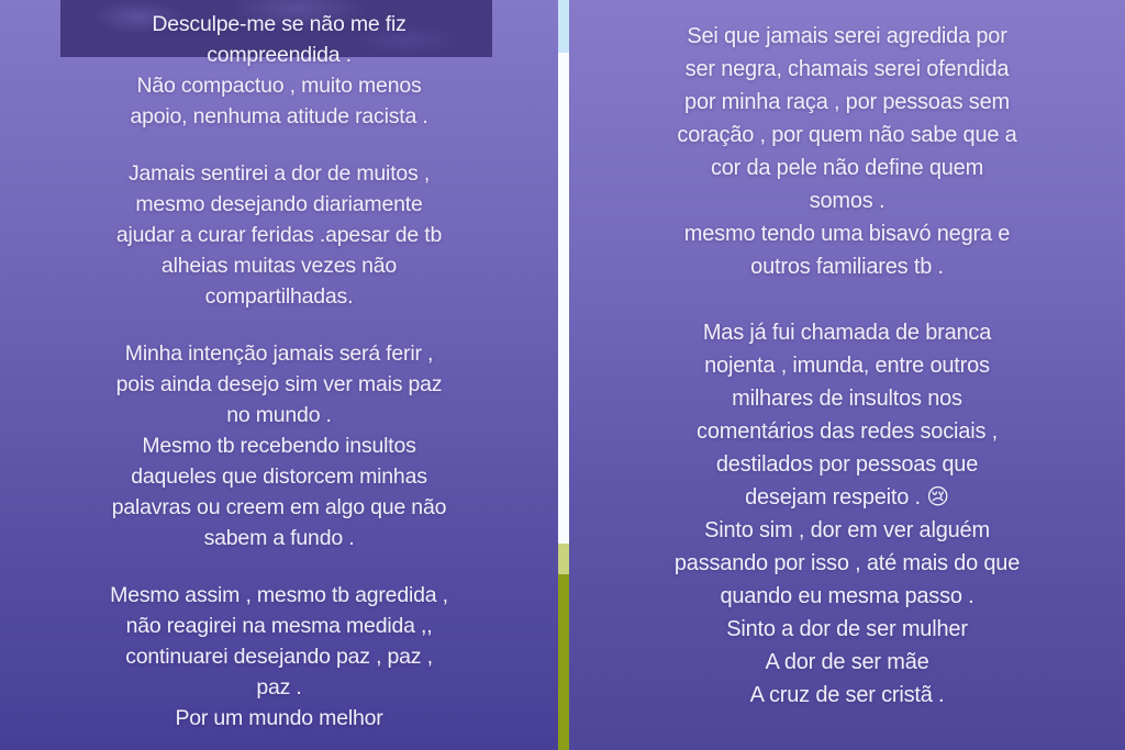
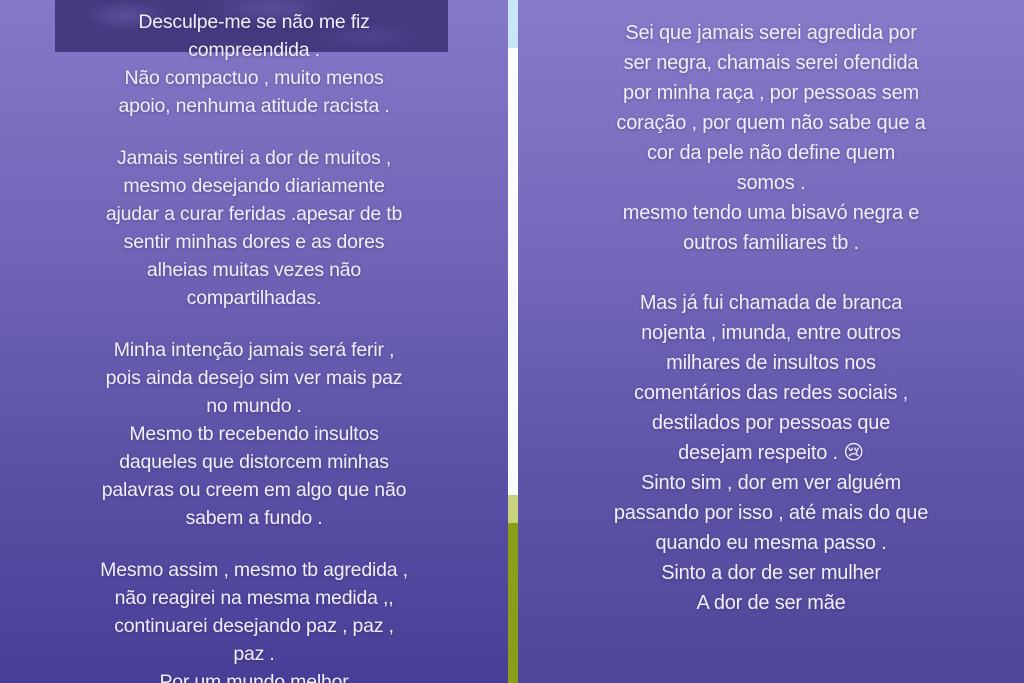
  Desculpe-me se não me fiz
  compreendida .
  Não compactuo , muito menos
  apoio, nenhuma atitude racista .
  Jamais sentirei a dor de muitos ,
  mesmo desejando diariamente
  ajudar a curar feridas .apesar de tb
+ sentir minhas dores e as dores
  alheias muitas vezes não
  compartilhadas.
  Minha intenção jamais será ferir ,
  pois ainda desejo sim ver mais paz
  no mundo .
  Mesmo tb recebendo insultos
  daqueles que distorcem minhas
  palavras ou creem em algo que não
  sabem a fundo .
  Mesmo assim , mesmo tb agredida ,
  não reagirei na mesma medida ,,
  continuarei desejando paz , paz ,
  paz .
  Por um mundo melhor
  Sei que jamais serei agredida por
  ser negra, chamais serei ofendida
  por minha raça , por pessoas sem
  coração , por quem não sabe que a
  cor da pele não define quem
  somos .
  mesmo tendo uma bisavó negra e
  outros familiares tb .
  Mas já fui chamada de branca
  nojenta , imunda, entre outros
  milhares de insultos nos
  comentários das redes sociais ,
  destilados por pessoas que
  desejam respeito . 😢
  Sinto sim , dor em ver alguém
  passando por isso , até mais do que
  quando eu mesma passo .
  Sinto a dor de ser mulher
  A dor de ser mãe
- A cruz de ser cristã .
